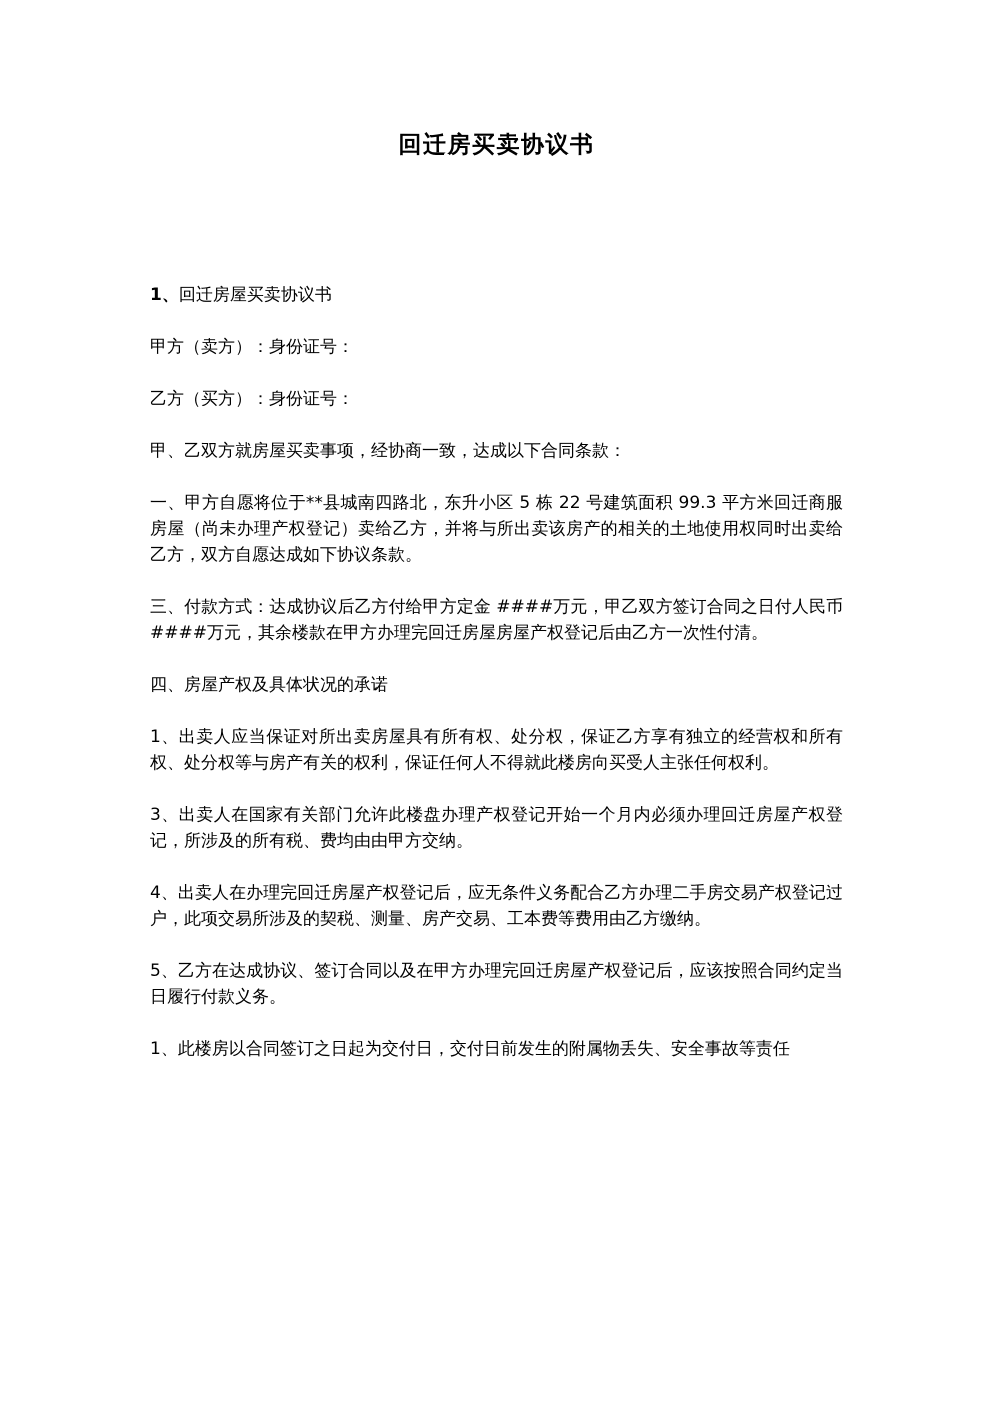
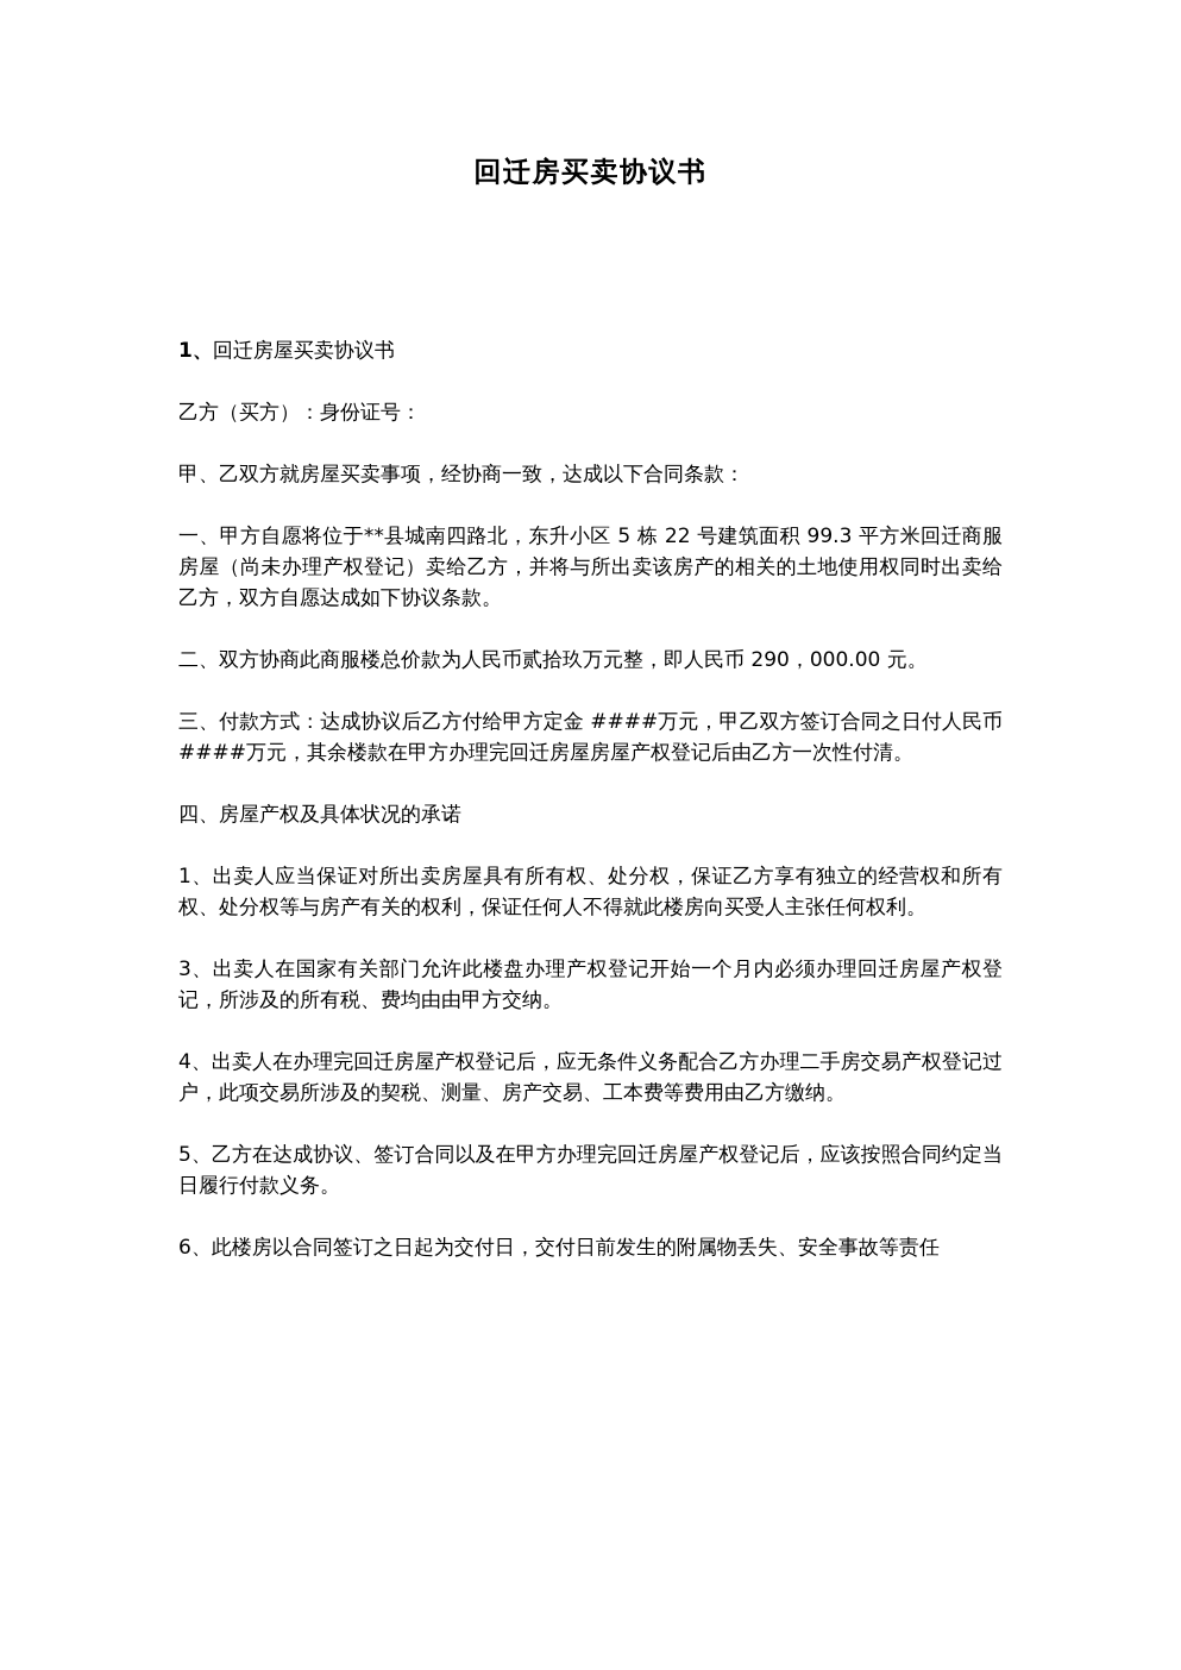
  回迁房买卖协议书
  1、回迁房屋买卖协议书
- 甲方（卖方）：身份证号：
  乙方（买方）：身份证号：
  甲、乙双方就房屋买卖事项，经协商一致，达成以下合同条款：
  一、甲方自愿将位于**县城南四路北，东升小区 5 栋 22 号建筑面积 99.3 平方米回迁商服房屋（尚未办理产权登记）卖给乙方，并将与所出卖该房产的相关的土地使用权同时出卖给乙方，双方自愿达成如下协议条款。
+ 二、双方协商此商服楼总价款为人民币贰拾玖万元整，即人民币 290，000.00 元。
  三、付款方式：达成协议后乙方付给甲方定金 ####万元，甲乙双方签订合同之日付人民币####万元，其余楼款在甲方办理完回迁房屋房屋产权登记后由乙方一次性付清。
  四、房屋产权及具体状况的承诺
  1、出卖人应当保证对所出卖房屋具有所有权、处分权，保证乙方享有独立的经营权和所有权、处分权等与房产有关的权利，保证任何人不得就此楼房向买受人主张任何权利。
  3、出卖人在国家有关部门允许此楼盘办理产权登记开始一个月内必须办理回迁房屋产权登记，所涉及的所有税、费均由由甲方交纳。
  4、出卖人在办理完回迁房屋产权登记后，应无条件义务配合乙方办理二手房交易产权登记过户，此项交易所涉及的契税、测量、房产交易、工本费等费用由乙方缴纳。
  5、乙方在达成协议、签订合同以及在甲方办理完回迁房屋产权登记后，应该按照合同约定当日履行付款义务。
- 1、此楼房以合同签订之日起为交付日，交付日前发生的附属物丢失、安全事故等责任
+ 6、此楼房以合同签订之日起为交付日，交付日前发生的附属物丢失、安全事故等责任
